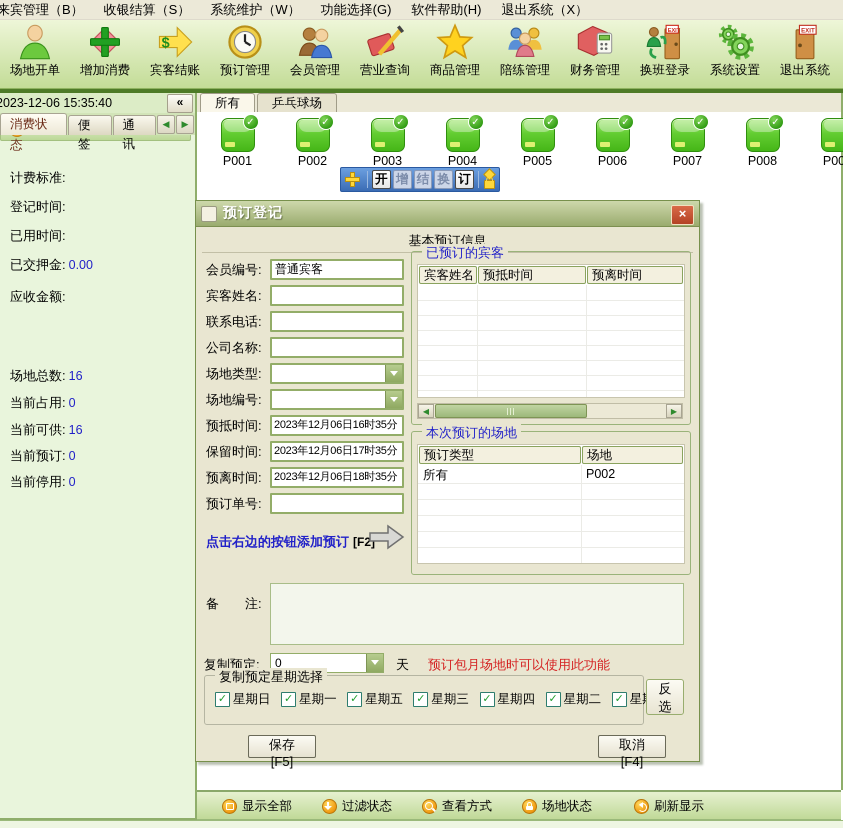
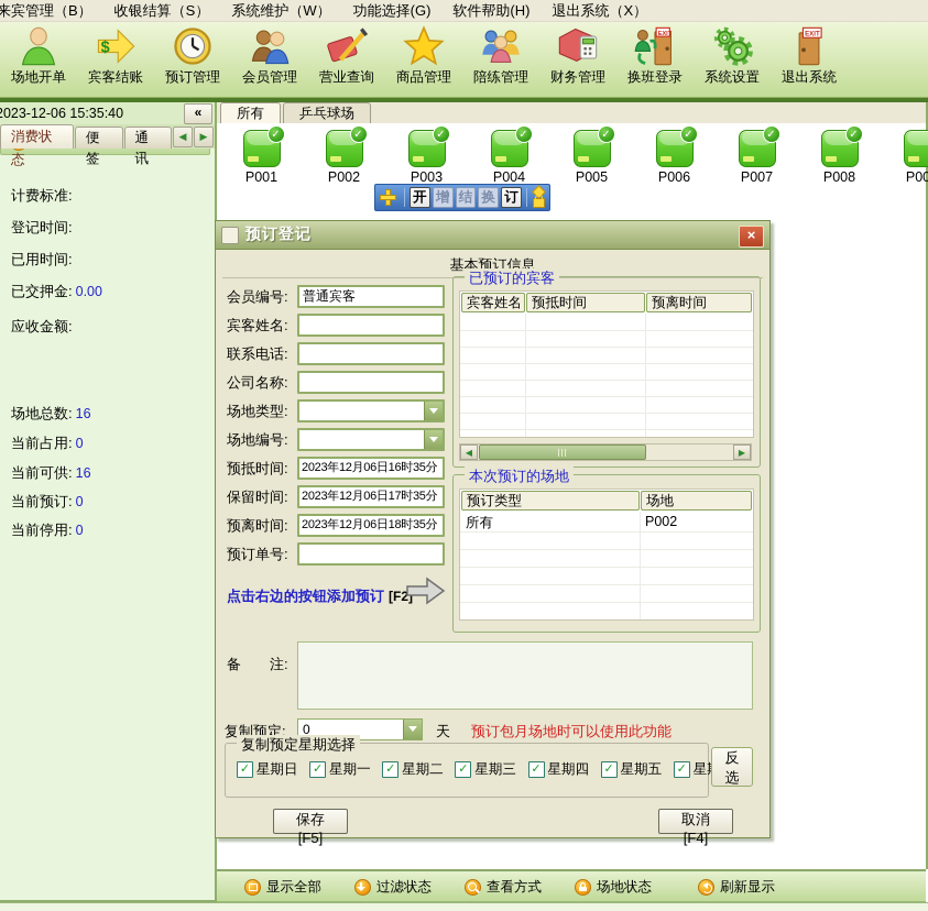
  来宾管理（B）
  收银结算（S）
  系统维护（W）
  功能选择(G)
  软件帮助(H)
  退出系统（X）
  场地开单
- 增加消费
  $
  宾客结账
  预订管理
  会员管理
  营业查询
  商品管理
  陪练管理
  财务管理
  换班登录
  系统设置
  退出系统
  023-12-06 15:35:40
  «
  消费状态
  便签
  通讯
  ◀
  ▶
  计费标准:
  登记时间:
  已用时间:
  已交押金: 0.00
  应收金额:
  场地总数: 16
  当前占用: 0
  当前可供: 16
  当前预订: 0
  当前停用: 0
  所有
  乒乓球场
  ✓
  P001
  ✓
  P002
  ✓
  P003
  ✓
  P004
  ✓
  P005
  ✓
  P006
  ✓
  P007
  ✓
  P008
  P00
  开
  增
  结
  换
  订
  预订登记
  ×
  基本预订信息
  会员编号:
  普通宾客
  宾客姓名:
  联系电话:
  公司名称:
  场地类型:
  场地编号:
  预抵时间:
  2023年12月06日16时35分
  保留时间:
  2023年12月06日17时35分
  预离时间:
  2023年12月06日18时35分
  预订单号:
  点击右边的按钮添加预订 [F2]
  已预订的宾客
  宾客姓名
  预抵时间
  预离时间
  ◀
  ▶
  本次预订的场地
  预订类型
  场地
  所有
  P002
  备 注:
  复制预定:
  0
  天
  预订包月场地时可以使用此功能
  复制预定星期选择
  ✓
  星期日
  ✓
  星期一
  ✓
- 星期五
+ 星期二
  ✓
  星期三
  ✓
  星期四
  ✓
- 星期二
+ 星期五
  ✓
  反选
  保存 [F5]
  取消 [F4]
  显示全部
  过滤状态
  查看方式
  场地状态
  刷新显示
